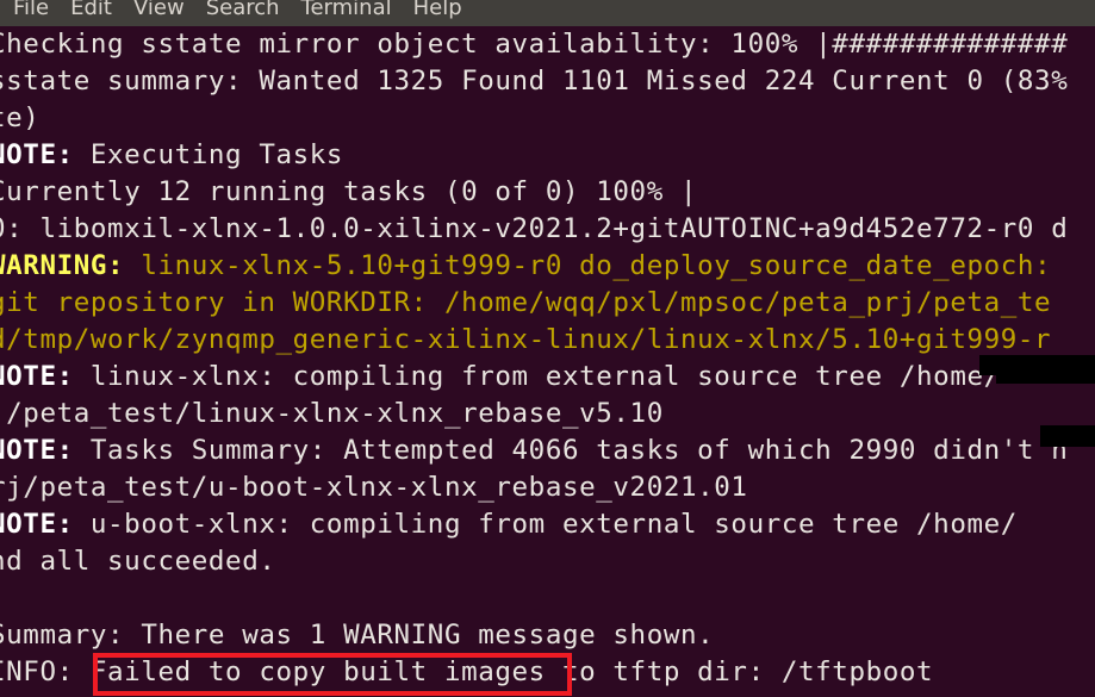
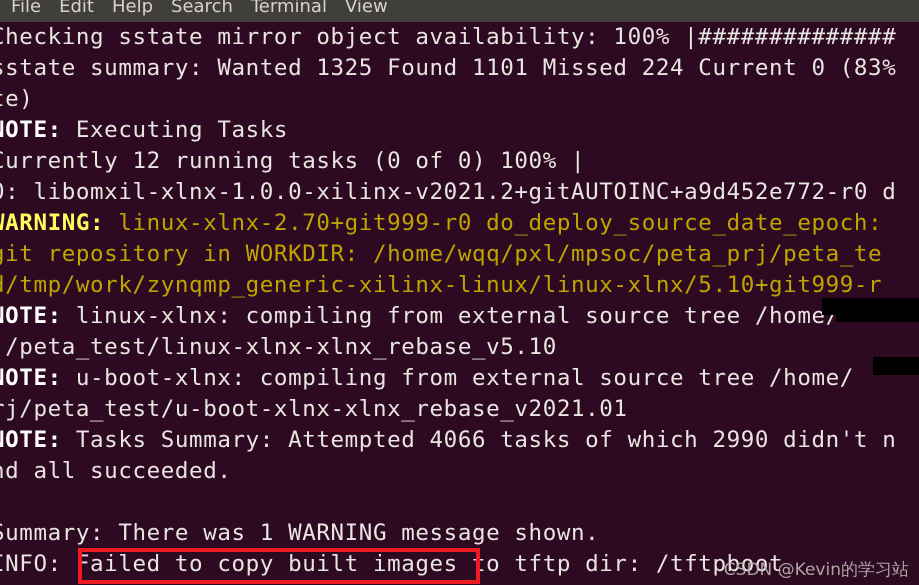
  File
  Edit
- View
+ Help
  Search
  Terminal
- Help
+ View
  hecking sstate mirror object availability: 100% |##############
  state summary: Wanted 1325 Found 1101 Missed 224 Current 0 (83%
  OTE: Executing Tasks
  urrently 12 running tasks (0 of 0) 100% |
  : libomxil-xlnx-1.0.0-xilinx-v2021.2+gitAUTOINC+a9d452e772-r0 d
- ARNING: linux-xlnx-5.10+git999-r0 do_deploy_source_date_epoch:
+ ARNING: linux-xlnx-2.70+git999-r0 do_deploy_source_date_epoch:
  it repository in WORKDIR: /home/wqq/pxl/mpsoc/peta_prj/peta_te
  /tmp/work/zynqmp_generic-xilinx-linux/linux-xlnx/5.10+git999-r
  OTE: linux-xlnx: compiling from external source tree /home/
  /peta_test/linux-xlnx-xlnx_rebase_v5.10
- OTE: Tasks Summary: Attempted 4066 tasks of which 2990 didn't n
+ OTE: u-boot-xlnx: compiling from external source tree /home/
  j/peta_test/u-boot-xlnx-xlnx_rebase_v2021.01
- OTE: u-boot-xlnx: compiling from external source tree /home/
+ OTE: Tasks Summary: Attempted 4066 tasks of which 2990 didn't n
  d all succeeded.
  ummary: There was 1 WARNING message shown.
  NFO: Failed to copy built images to tftp dir: /tftpboot
+ CSDN @Kevin的学习站
